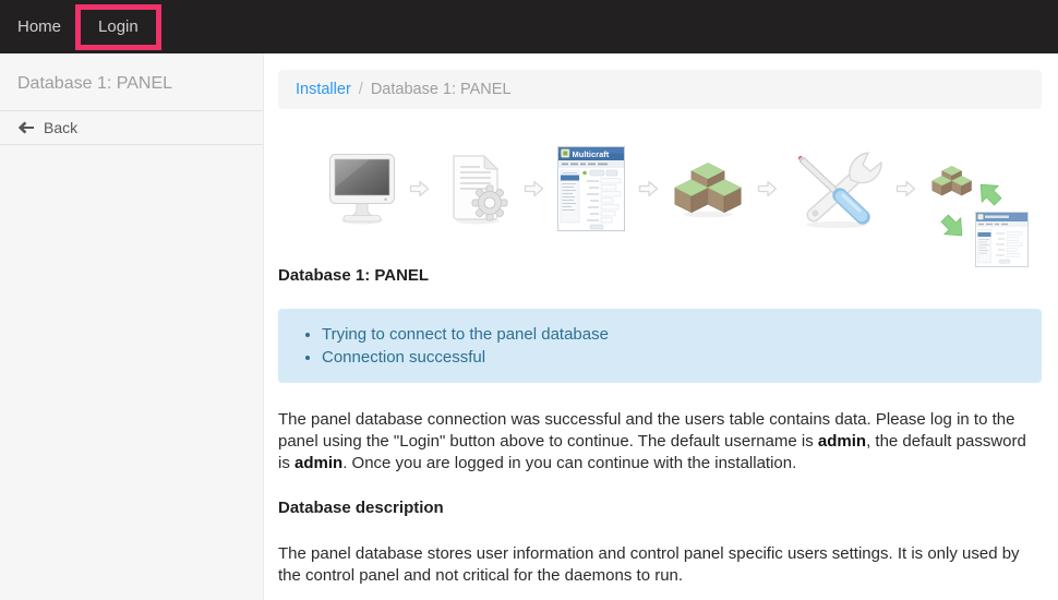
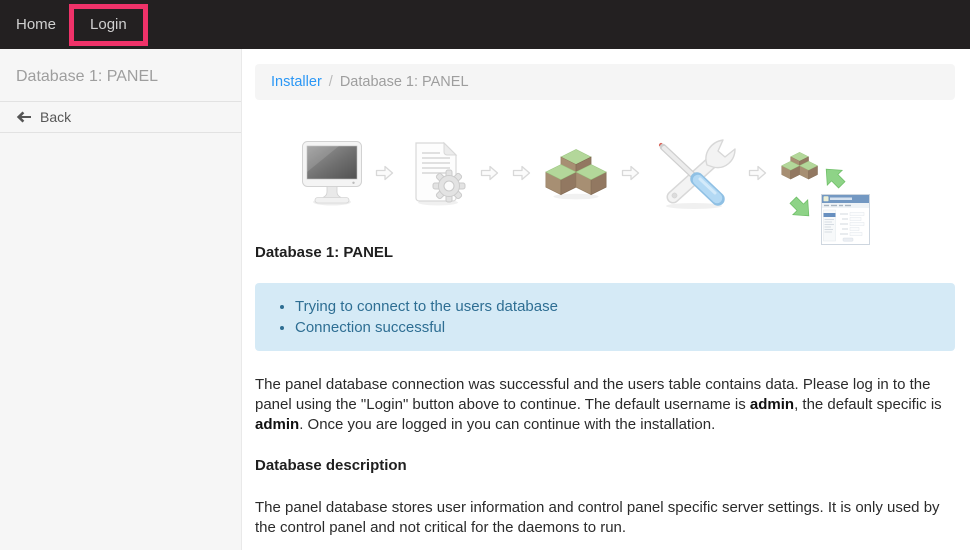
  Home
  Login
  Database 1: PANEL
  Back
  Installer
  /
  Database 1: PANEL
- Multicraft
  Database 1: PANEL
- Trying to connect to the panel database
+ Trying to connect to the users database
  Connection successful
- The panel database connection was successful and the users table contains data. Please log in to the panel using the "Login" button above to continue. The default username is admin, the default password is admin. Once you are logged in you can continue with the installation.
+ The panel database connection was successful and the users table contains data. Please log in to the panel using the "Login" button above to continue. The default username is admin, the default specific is admin. Once you are logged in you can continue with the installation.
  Database description
- The panel database stores user information and control panel specific users settings. It is only used by the control panel and not critical for the daemons to run.
+ The panel database stores user information and control panel specific server settings. It is only used by the control panel and not critical for the daemons to run.
